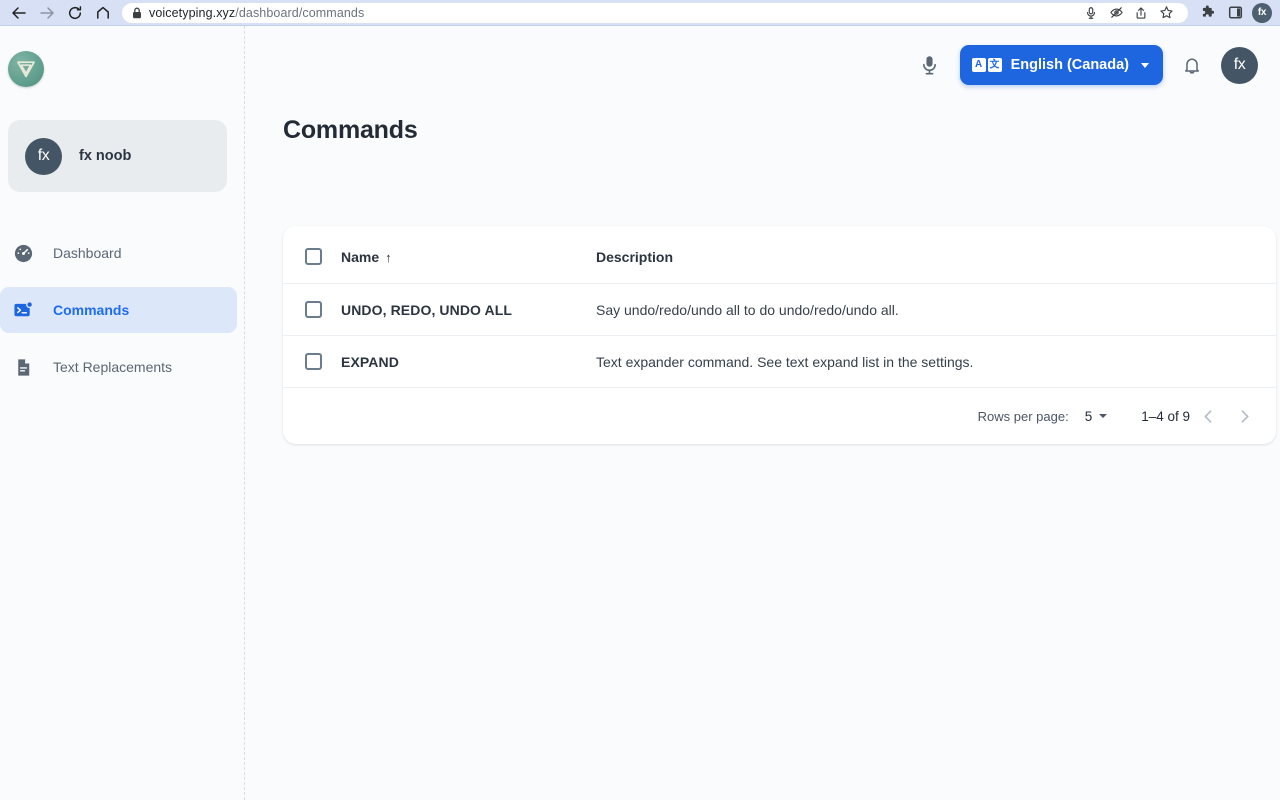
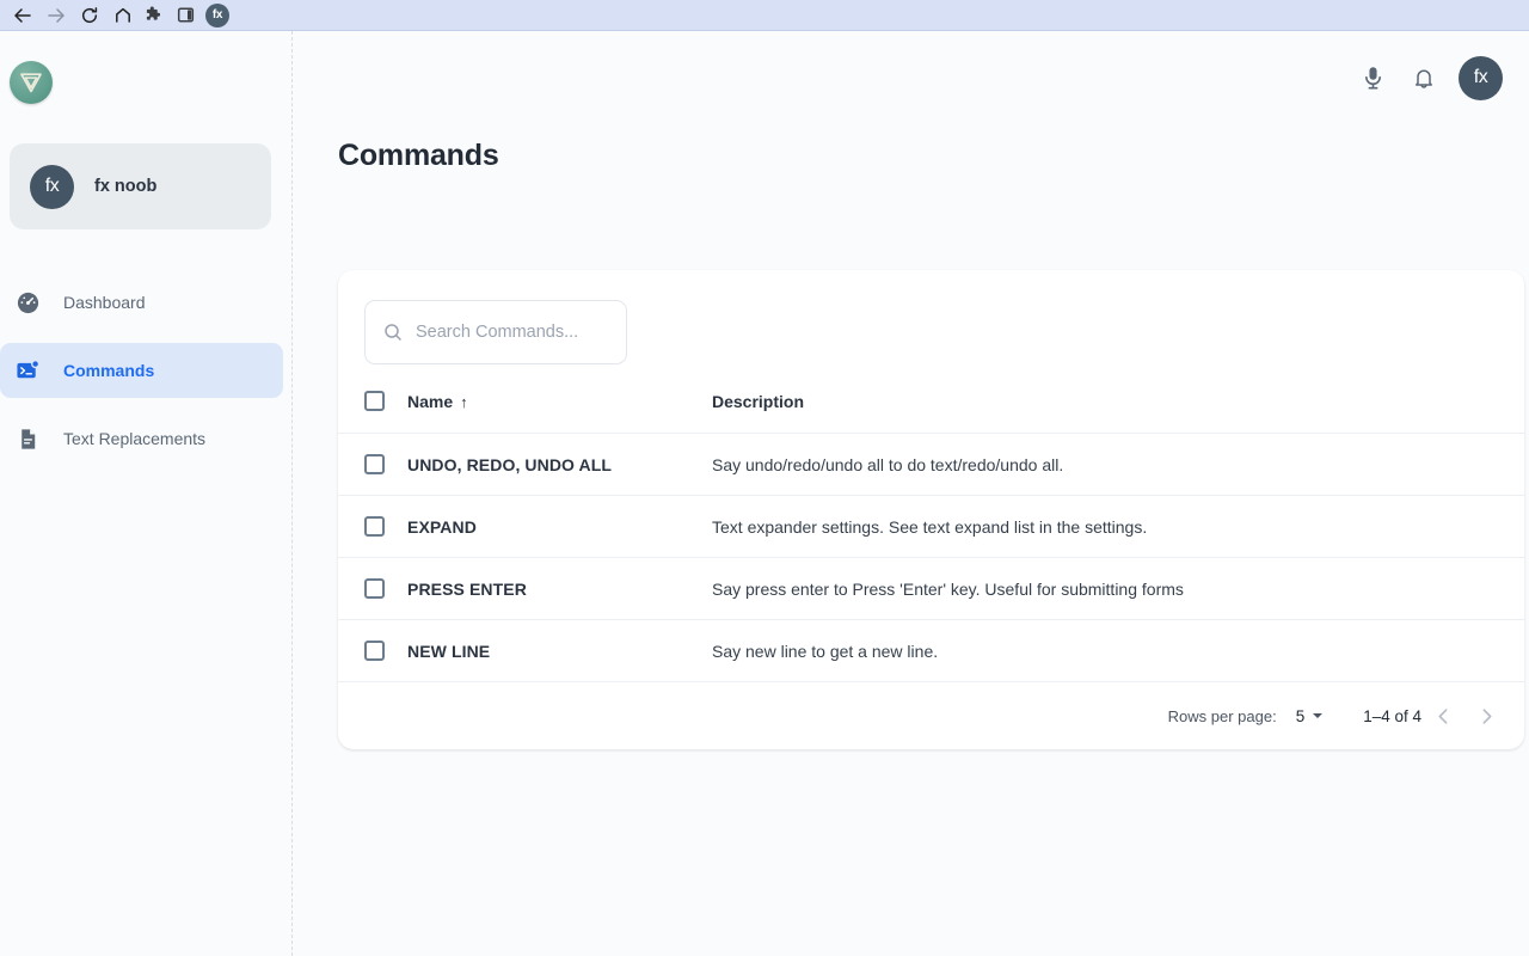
- voicetyping.xyz/dashboard/commands
  fx
  fx
  fx noob
  Dashboard
  Commands
  Text Replacements
- A
- 文
- English (Canada)
  fx
  Commands
+ Search Commands...
  	Name ↑	Description
- 	UNDO, REDO, UNDO ALL	Say undo/redo/undo all to do undo/redo/undo all.
+ 	UNDO, REDO, UNDO ALL	Say undo/redo/undo all to do text/redo/undo all.
- 	EXPAND	Text expander command. See text expand list in the settings.
+ 	EXPAND	Text expander settings. See text expand list in the settings.
+ 	PRESS ENTER	Say press enter to Press 'Enter' key. Useful for submitting forms
+ 	NEW LINE	Say new line to get a new line.
  Rows per page:
  5
- 1–4 of 9
+ 1–4 of 4
